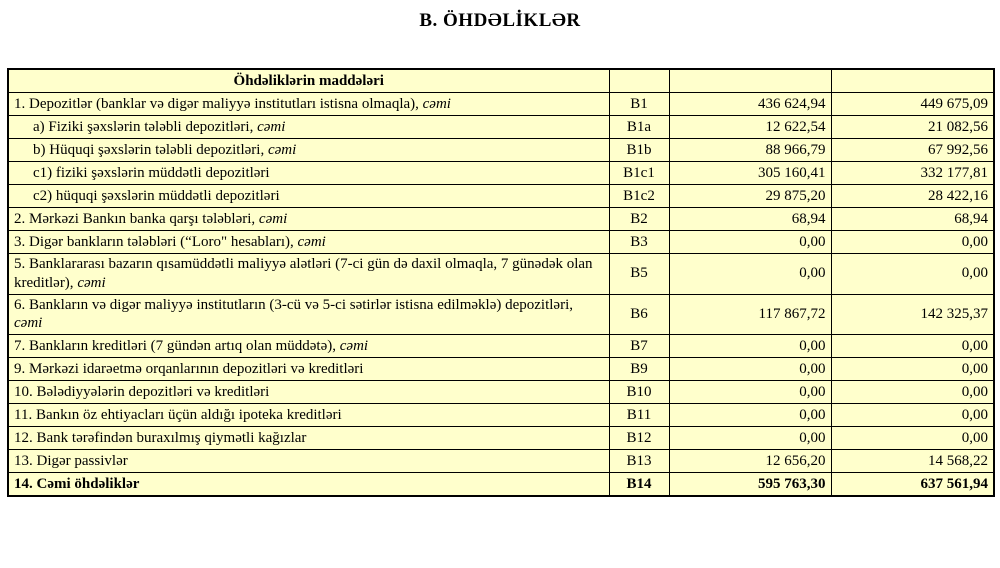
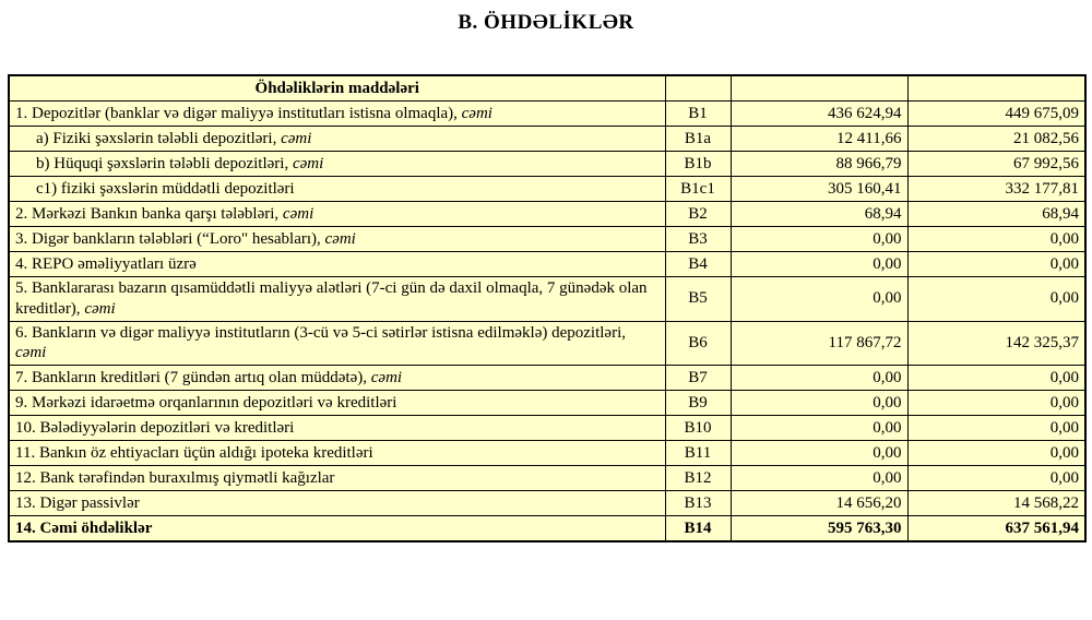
  B. ÖHDƏLİKLƏR
  Öhdəliklərin maddələri
  1. Depozitlər (banklar və digər maliyyə institutları istisna olmaqla), cəmi	B1	436 624,94	449 675,09
- a) Fiziki şəxslərin tələbli depozitləri, cəmi	B1a	12 622,54	21 082,56
+ a) Fiziki şəxslərin tələbli depozitləri, cəmi	B1a	12 411,66	21 082,56
  b) Hüquqi şəxslərin tələbli depozitləri, cəmi	B1b	88 966,79	67 992,56
  c1) fiziki şəxslərin müddətli depozitləri	B1c1	305 160,41	332 177,81
- c2) hüquqi şəxslərin müddətli depozitləri	B1c2	29 875,20	28 422,16
  2. Mərkəzi Bankın banka qarşı tələbləri, cəmi	B2	68,94	68,94
  3. Digər bankların tələbləri (“Loro" hesabları), cəmi	B3	0,00	0,00
+ 4. REPO əməliyyatları üzrə	B4	0,00	0,00
  5. Banklararası bazarın qısamüddətli maliyyə alətləri (7-ci gün də daxil olmaqla, 7 günədək olan kreditlər), cəmi	B5	0,00	0,00
  6. Bankların və digər maliyyə institutların (3-cü və 5-ci sətirlər istisna edilməklə) depozitləri, cəmi	B6	117 867,72	142 325,37
  7. Bankların kreditləri (7 gündən artıq olan müddətə), cəmi	B7	0,00	0,00
  9. Mərkəzi idarəetmə orqanlarının depozitləri və kreditləri	B9	0,00	0,00
  10. Bələdiyyələrin depozitləri və kreditləri	B10	0,00	0,00
  11. Bankın öz ehtiyacları üçün aldığı ipoteka kreditləri	B11	0,00	0,00
  12. Bank tərəfindən buraxılmış qiymətli kağızlar	B12	0,00	0,00
- 13. Digər passivlər	B13	12 656,20	14 568,22
+ 13. Digər passivlər	B13	14 656,20	14 568,22
  14. Cəmi öhdəliklər	B14	595 763,30	637 561,94
